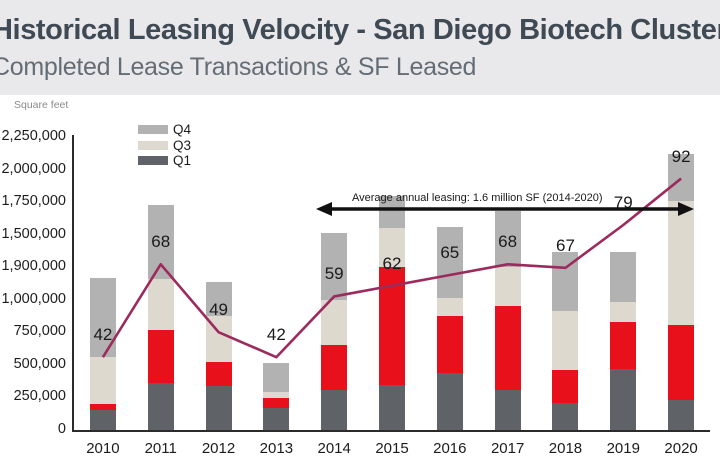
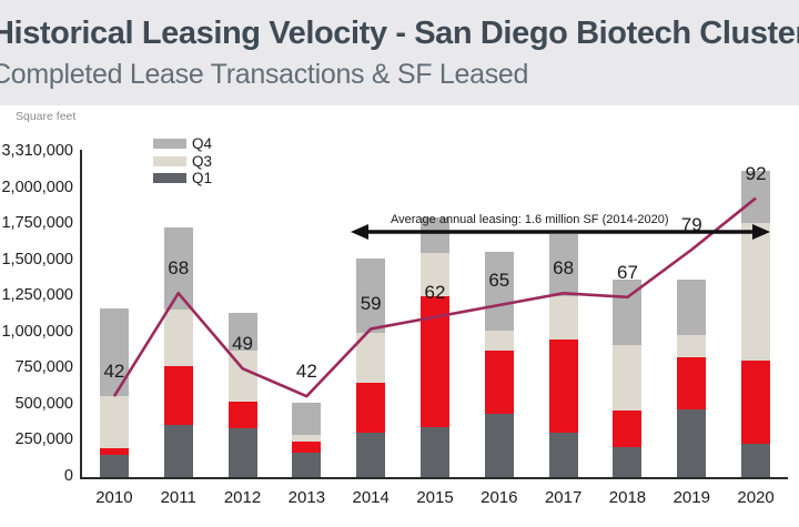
  Historical Leasing Velocity - San Diego Biotech Cluste
  Completed Lease Transactions & SF Leased
  Square feet
  0
  250,000
  500,000
  750,000
  1,000,000
- 1,900,000
+ 1,250,000
  1,500,000
  1,750,000
  2,000,000
- 2,250,000
+ 3,310,000
  42
  68
  49
  42
  59
  62
  65
  68
  67
  79
  92
  2010
  2011
  2012
  2013
  2014
  2015
  2016
  2017
  2018
  2019
  2020
  Q4
  Q3
  Q1
  Average annual leasing: 1.6 million SF (2014-2020)
